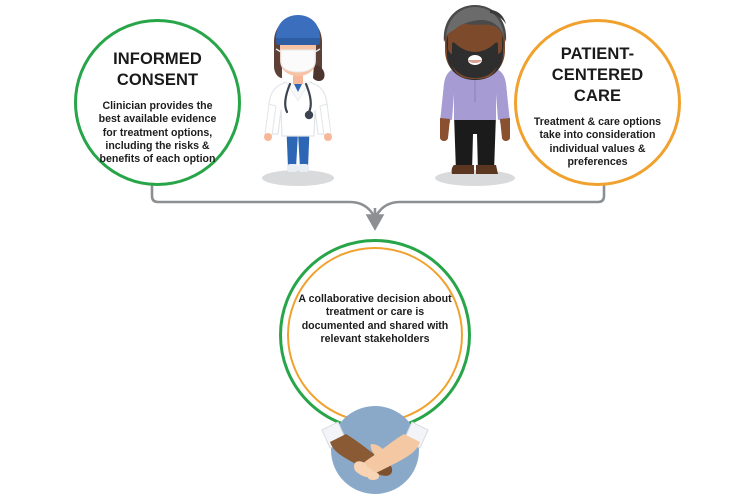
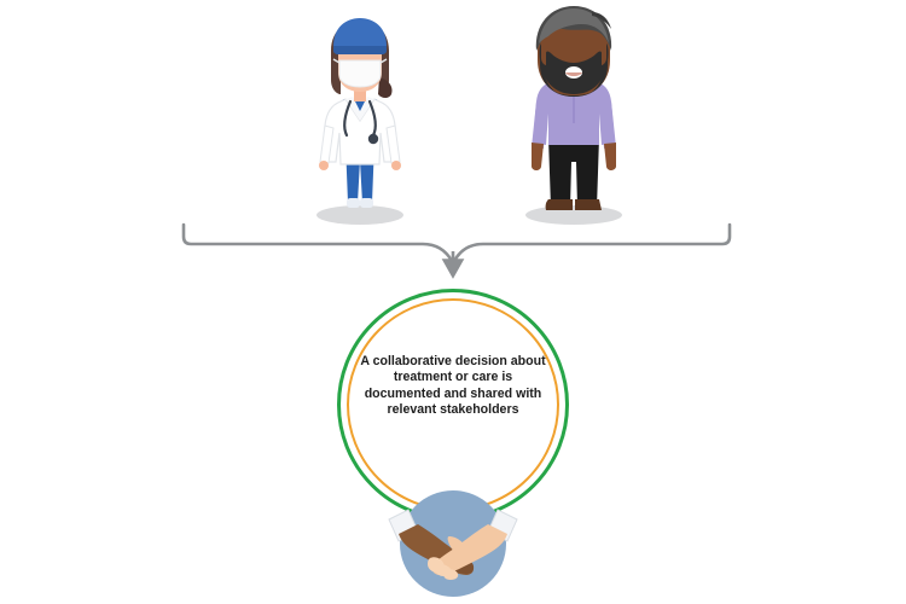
- INFORMED CONSENT
- Clinician provides the best available evidence for treatment options, including the risks & benefits of each option
- PATIENT-CENTERED CARE
- Treatment & care options take into consideration individual values & preferences
  A collaborative decision about treatment or care is documented and shared with relevant stakeholders
